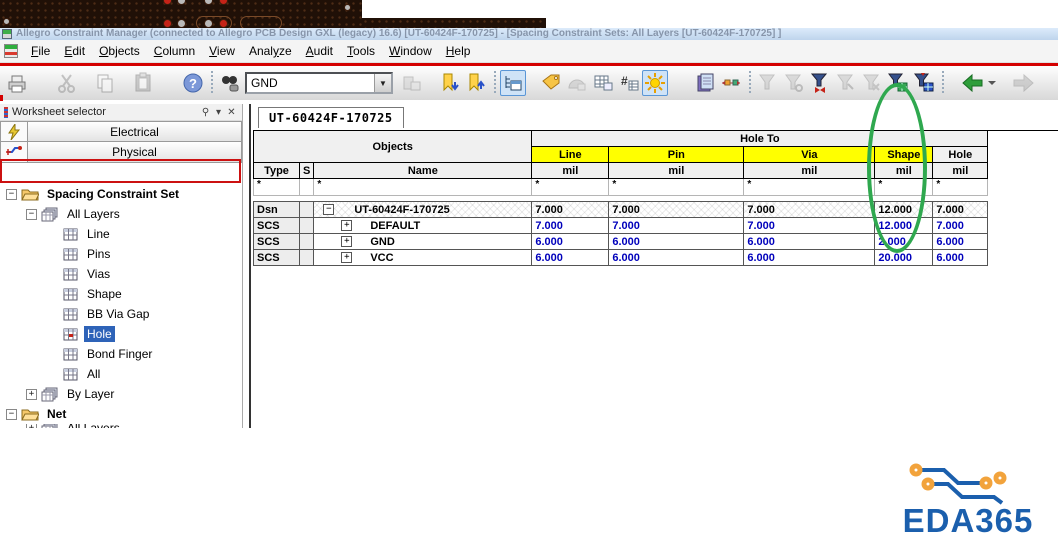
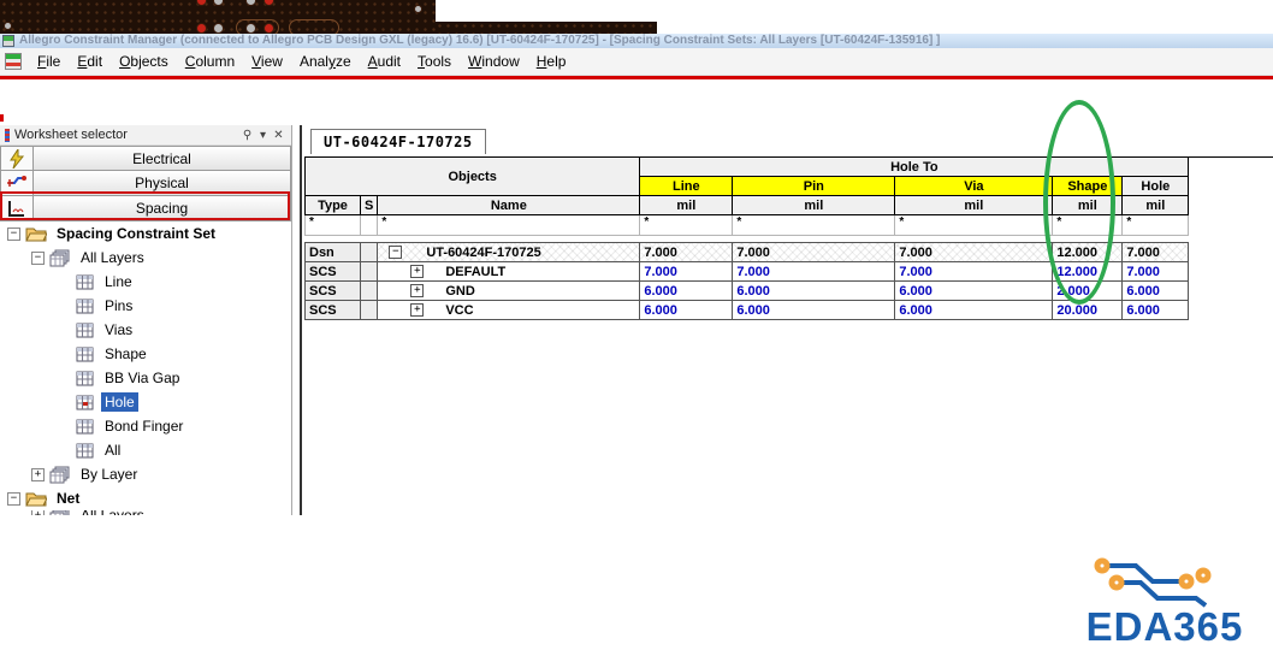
- Allegro Constraint Manager (connected to Allegro PCB Design GXL (legacy) 16.6) [UT-60424F-170725] - [Spacing Constraint Sets: All Layers [UT-60424F-170725] ]
+ Allegro Constraint Manager (connected to Allegro PCB Design GXL (legacy) 16.6) [UT-60424F-170725] - [Spacing Constraint Sets: All Layers [UT-60424F-135916] ]
  File
  Edit
  Objects
  Column
  View
  Analyze
  Audit
  Tools
  Window
  Help
- ?
- GND
- ▼
- #
  Worksheet selector
  ⚲
  ▾
  ✕
  Electrical
  Physical
+ Spacing
  −
  Spacing Constraint Set
  −
  All Layers
  Line
  Pins
  Vias
  Shape
  BB Via Gap
  Hole
  Bond Finger
  All
  +
  By Layer
  −
  Net
  +
  UT-60424F-170725
  Objects	Hole To
  Line	Pin	Via	Shape	Hole
  Type	S	Name	mil	mil	mil	mil	mil
  *		*	*	*	*	*	*
  Dsn		− UT-60424F-170725	7.000	7.000	7.000	12.000	7.000
  SCS		+ DEFAULT	7.000	7.000	7.000	12.000	7.000
  SCS		+ GND	6.000	6.000	6.000	2.000	6.000
  SCS		+ VCC	6.000	6.000	6.000	20.000	6.000
  EDA365
